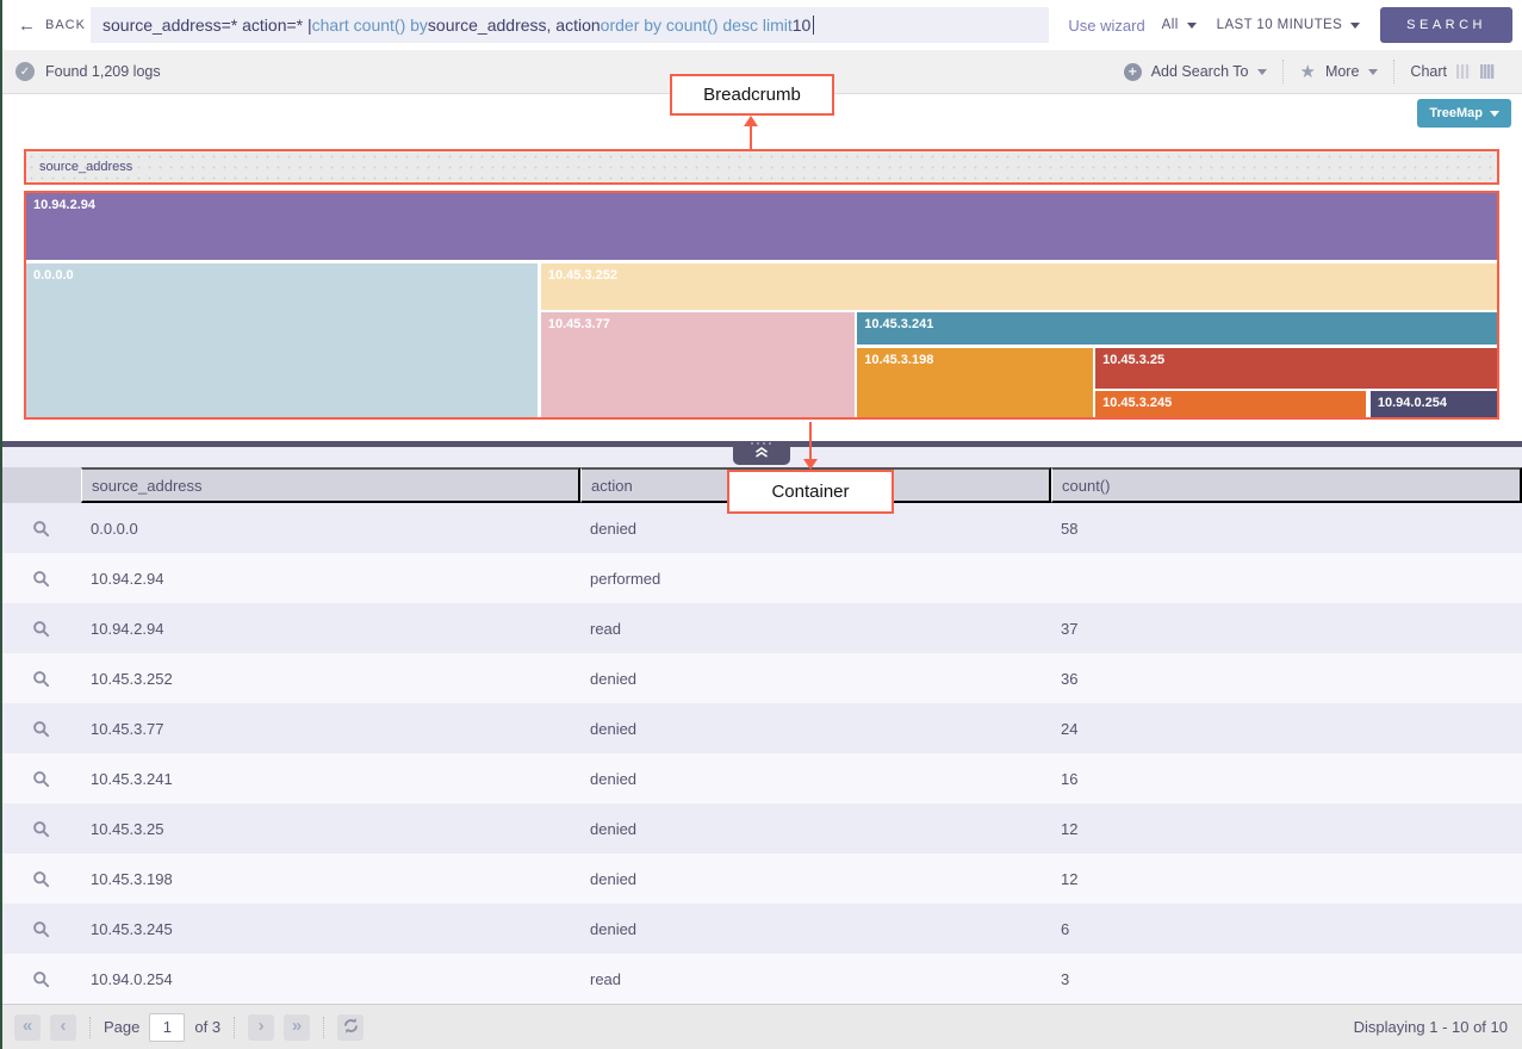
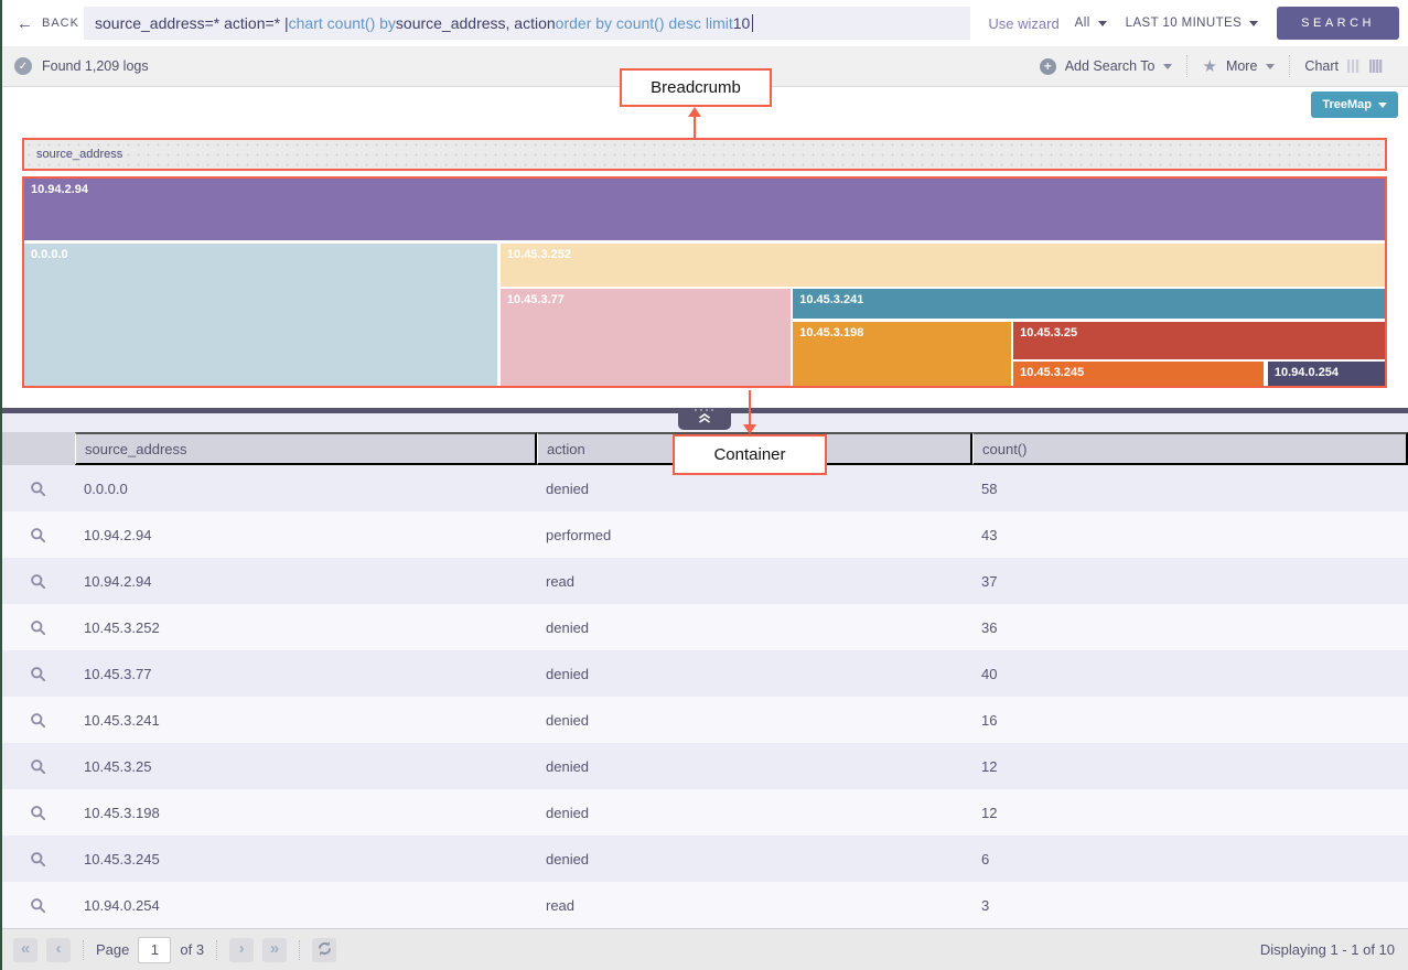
  ←
  BACK
  source_address=* action=* |
  chart count() by
  source_address, action
  order by count() desc limit
  10
  Use wizard
  All
  LAST 10 MINUTES
  SEARCH
  ✓
  Found 1,209 logs
  +
  Add Search To
  ★
  More
  Chart
  TreeMap
  source_address
  10.94.2.94
  0.0.0.0
  10.45.3.252
  10.45.3.77
  10.45.3.241
  10.45.3.198
  10.45.3.25
  10.45.3.245
  10.94.0.254
  source_address
  action
  count()
  0.0.0.0
  denied
  58
  10.94.2.94
  performed
+ 43
  10.94.2.94
  read
  37
  10.45.3.252
  denied
  36
  10.45.3.77
  denied
- 24
+ 40
  10.45.3.241
  denied
  16
  10.45.3.25
  denied
  12
  10.45.3.198
  denied
  12
  10.45.3.245
  denied
  6
  10.94.0.254
  read
  3
  «
  ‹
  Page
  1
  of 3
  ›
  »
- Displaying 1 - 10 of 10
+ Displaying 1 - 1 of 10
  Breadcrumb
  Container
